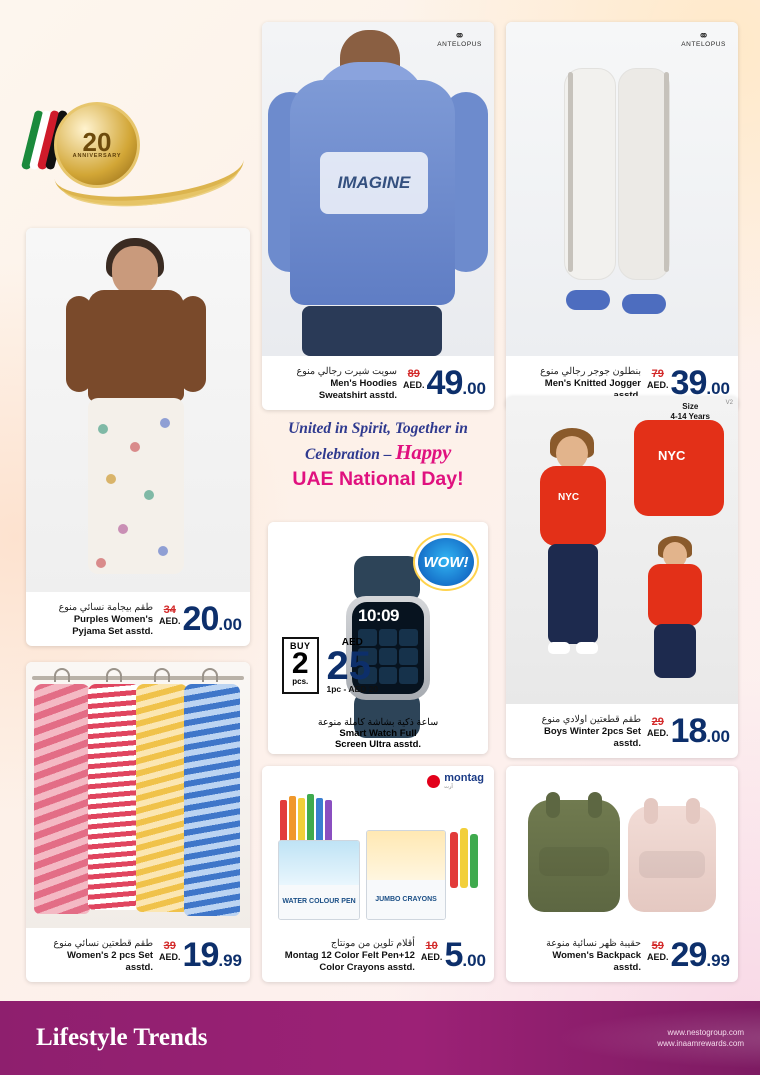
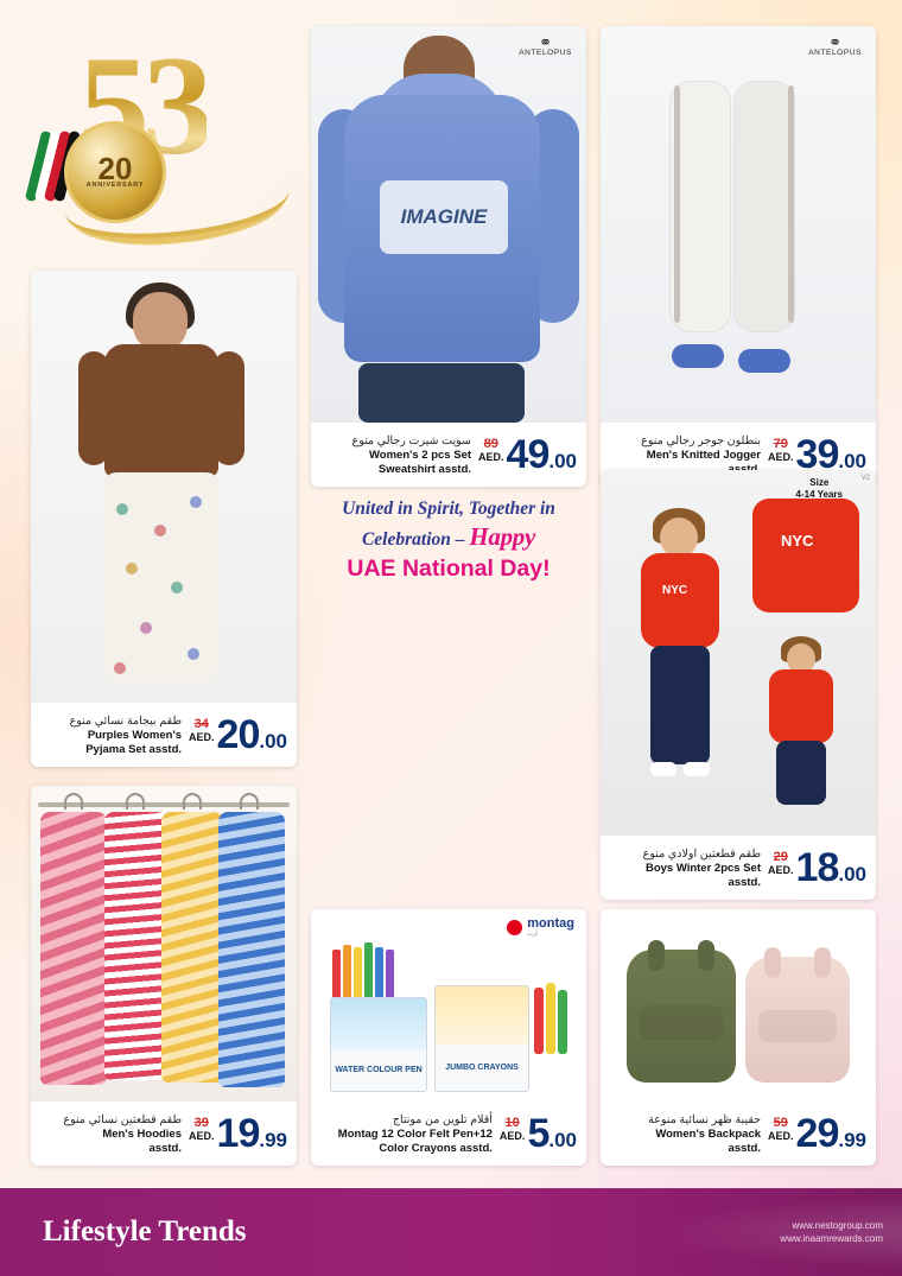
+ 53
  20
  IMAGINE
  ⚭
  سويت شيرت رجالي منوع
- Men's Hoodies
+ Women's 2 pcs Set
  Sweatshirt asstd.
  89
  AED.
  49
  .00
  ⚭
  بنطلون جوجر رجالي منوع
  Men's Knitted Jogger
  asstd.
  79
  AED.
  39
  .00
  طقم بيجامة نسائي منوع
  Purples Women's
  Pyjama Set asstd.
  34
  AED.
  20
  .00
  United in Spirit, Together in
  Celebration – Happy
  UAE National Day!
- 10:09
- WOW!
- BUY
- 2
- pcs.
- AED
- 25
- 1pc - AED 20
- ساعة ذكية بشاشة كاملة منوعة
- Smart Watch Full
- Screen Ultra asstd.
  NYC
  NYC
  Size
  4-14 Years
  طقم قطعتين اولادي منوع
  Boys Winter 2pcs Set
  asstd.
  29
  AED.
  18
  .00
  طقم قطعتين نسائي منوع
- Women's 2 pcs Set
+ Men's Hoodies
  asstd.
  39
  AED.
  19
  .99
  montag
  أقلام تلوين من مونتاج
  Montag 12 Color Felt Pen+12
  Color Crayons asstd.
  10
  AED.
  5
  .00
  حقيبة ظهر نسائية منوعة
  Women's Backpack
  asstd.
  59
  AED.
  29
  .99
  Lifestyle Trends
